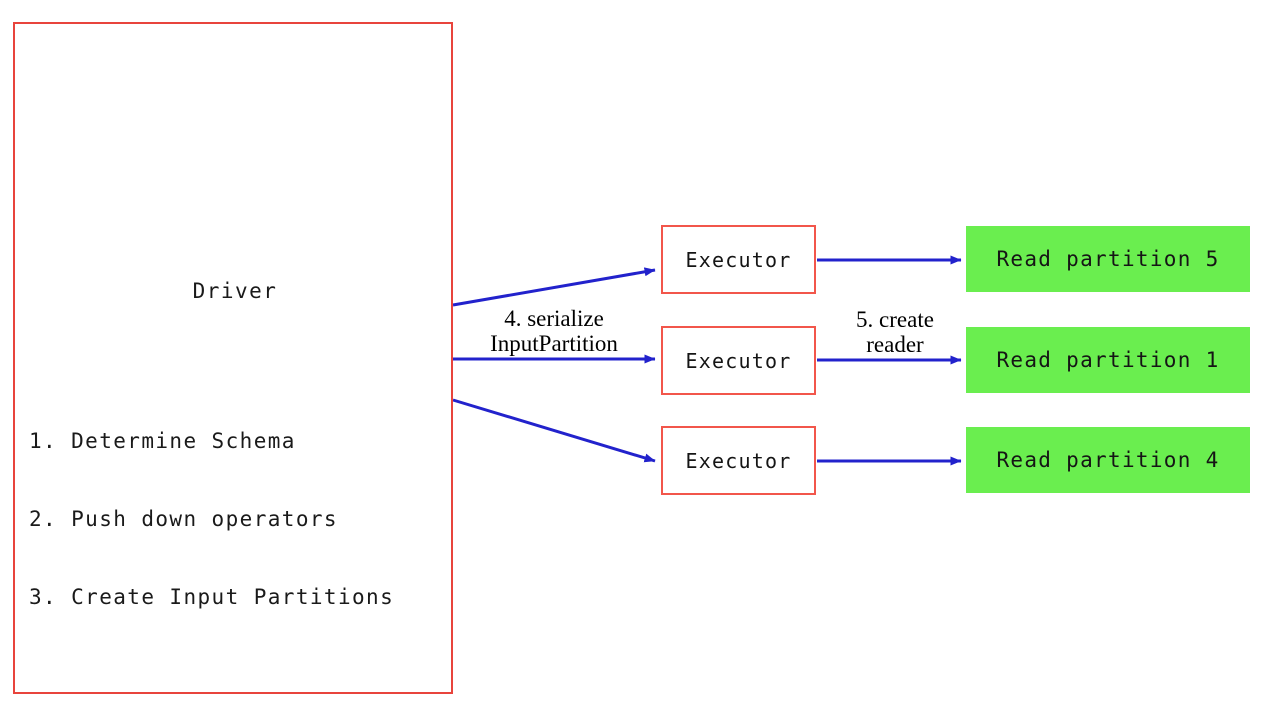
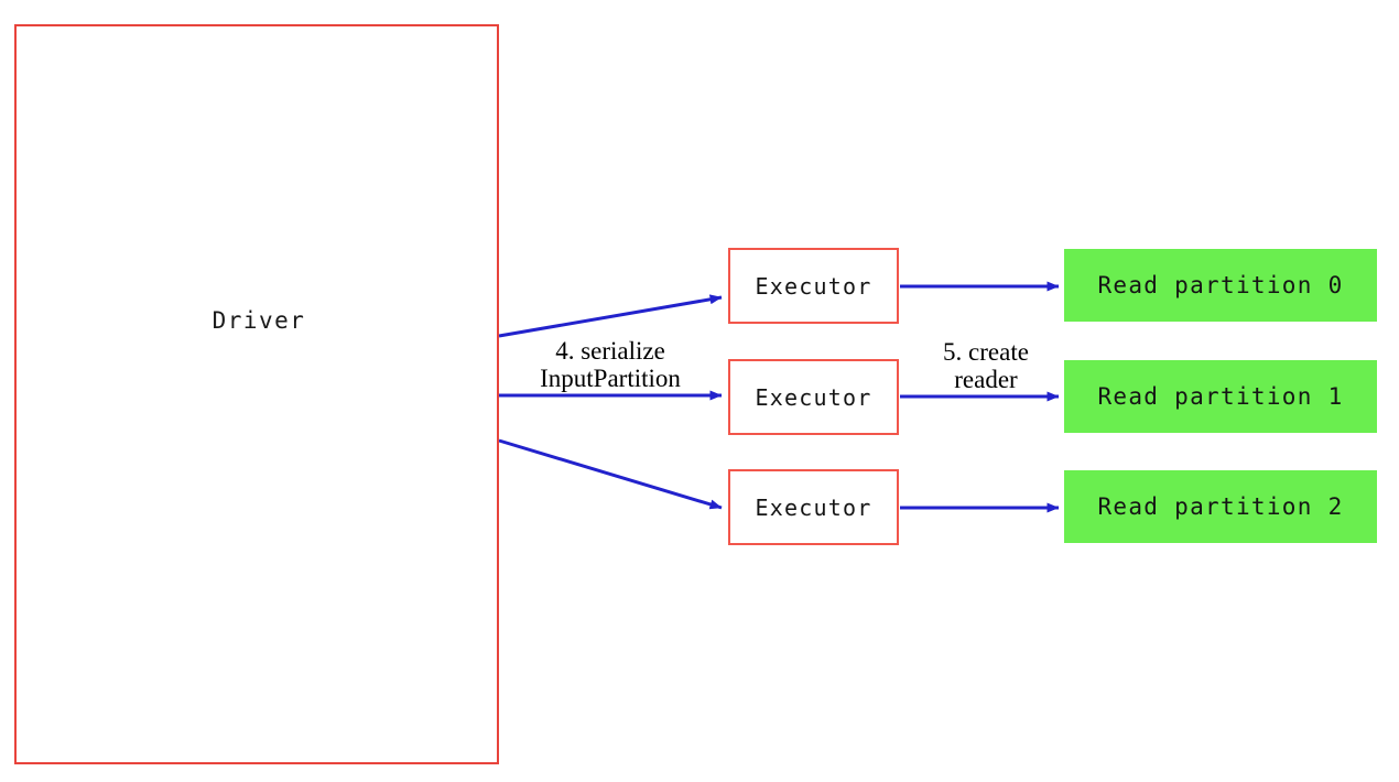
  Driver
- 1. Determine Schema
- 2. Push down operators
- 3. Create Input Partitions
  Executor
  Executor
  Executor
- Read partition 5
+ Read partition 0
  Read partition 1
- Read partition 4
+ Read partition 2
  4. serialize
  InputPartition
  5. create
  reader
